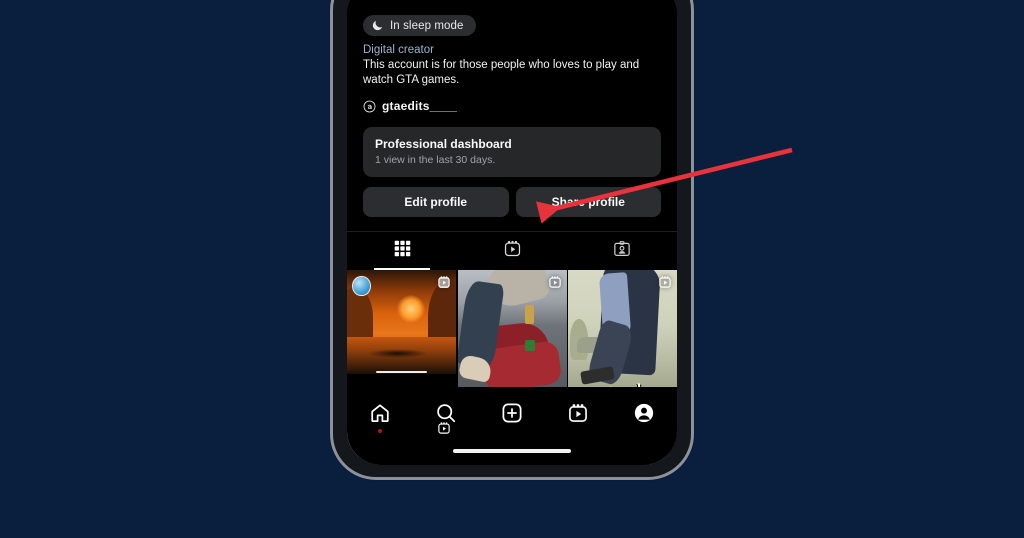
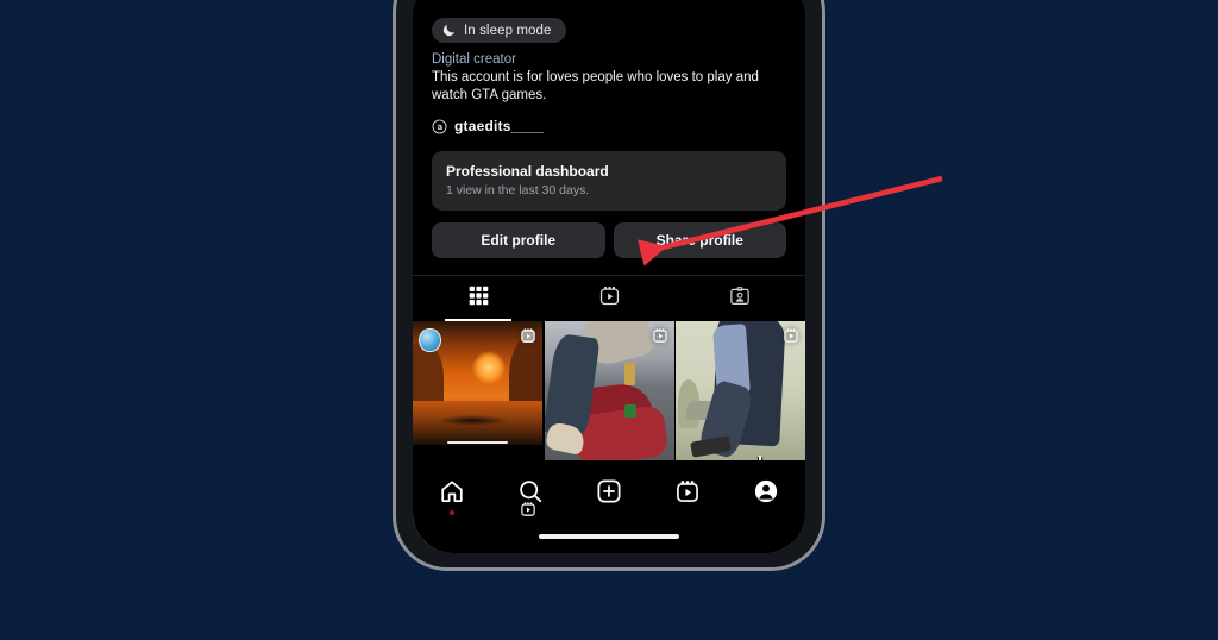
  In sleep mode
  Digital creator
- This account is for those people who loves to play and watch GTA games.
+ This account is for loves people who loves to play and watch GTA games.
  gtaedits____
  Professional dashboard
  1 view in the last 30 days.
  Edit profile
  Sha profile
